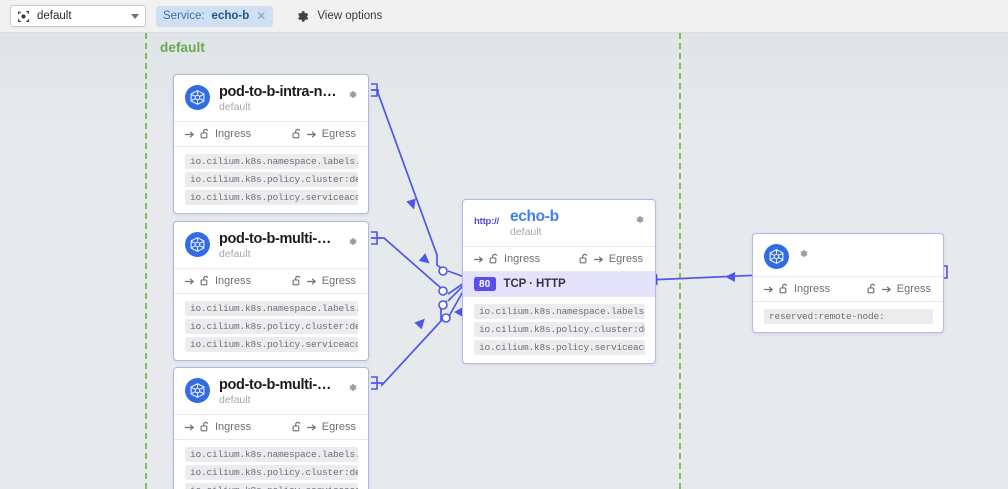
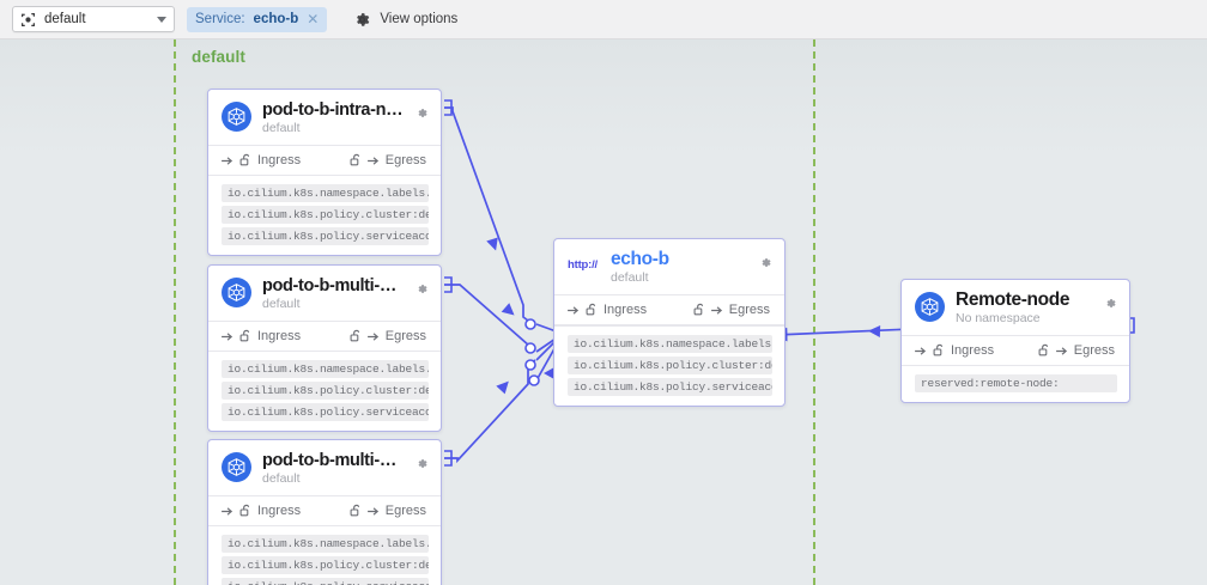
  default
  Service:
  echo-b
  ✕
  View options
  default
  pod-to-b-intra-nod
  default
  Ingress
  Egress
  io.cilium.k8s.namespace.labels.
  io.cilium.k8s.policy.cluster:de
  io.cilium.k8s.policy.serviceacc
  pod-to-b-multi-no
  default
  Ingress
  Egress
  io.cilium.k8s.namespace.labels.
  io.cilium.k8s.policy.cluster:de
  io.cilium.k8s.policy.serviceacc
  pod-to-b-multi-no
  default
  Ingress
  Egress
  io.cilium.k8s.namespace.labels.
  io.cilium.k8s.policy.cluster:de
  http://
  echo-b
  default
  Ingress
  Egress
- 80
- TCP · HTTP
  io.cilium.k8s.namespace.labels
  io.cilium.k8s.policy.cluster:d
  io.cilium.k8s.policy.serviceac
+ Remote-node
+ No namespace
  Ingress
  Egress
  reserved:remote-node:
